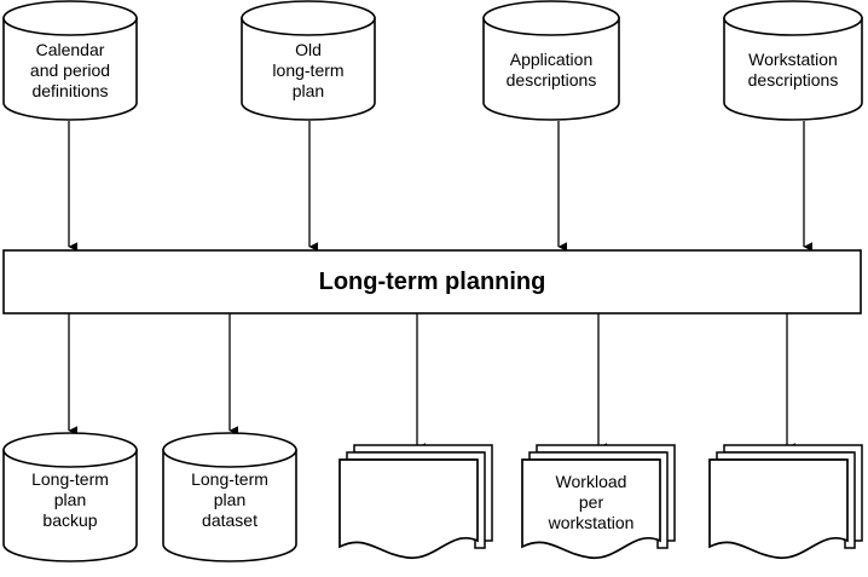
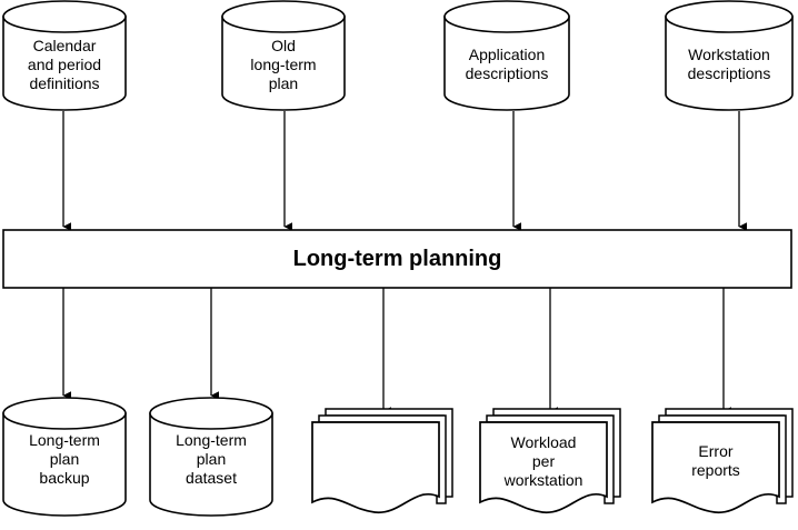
  Calendar
  and period
  definitions
  Old
  long-term
  plan
  Application
  descriptions
  Workstation
  descriptions
  Long-term planning
  Long-term
  plan
  backup
  Long-term
  plan
  dataset
  Workload
  per
  workstation
+ Error
+ reports
